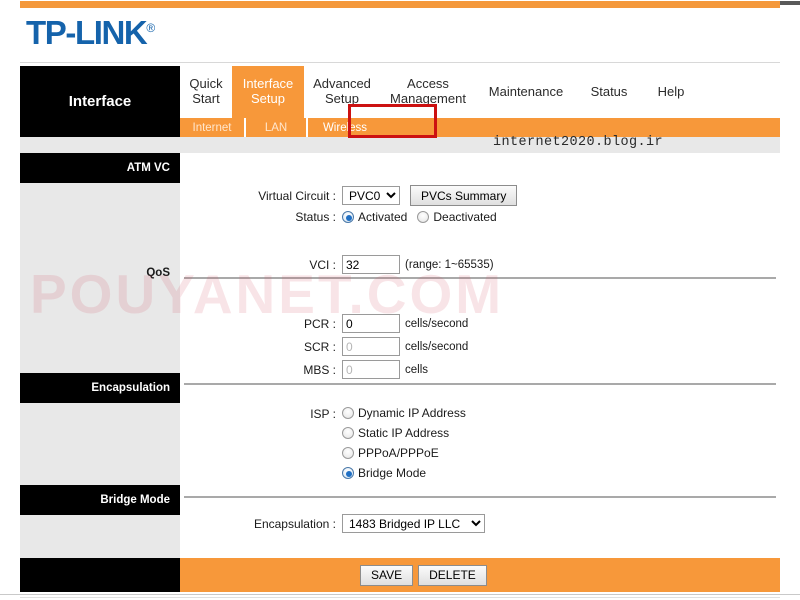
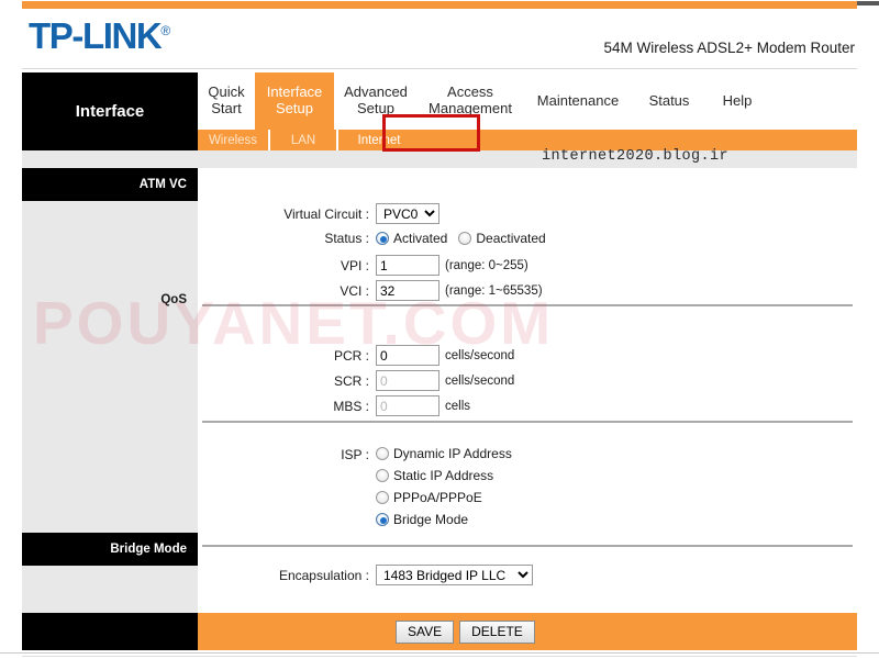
  TP-LINK®
+ 54M Wireless ADSL2+ Modem Router
  Interface
  Quick
  Start
  Interface
  Setup
  Advanced
  Setup
  Access
  Management
  Maintenance
  Status
  Help
- Internet
+ Wireless
  LAN
- Wireless
+ Internet
  internet2020.blog.ir
  ATM VC
  QoS
- Encapsulation
  Bridge Mode
  Virtual Circuit :
  PVC0
- PVCs Summary
  Status :
  Activated
  Deactivated
+ VPI :
+ 1
+ (range: 0~255)
  VCI :
  32
  (range: 1~65535)
  PCR :
  0
  cells/second
  SCR :
  0
  cells/second
  MBS :
  0
  cells
  ISP :
  Dynamic IP Address
  Static IP Address
  PPPoA/PPPoE
  Bridge Mode
  Encapsulation :
  1483 Bridged IP LLC
  SAVE
  DELETE
  POUYANET.COM
